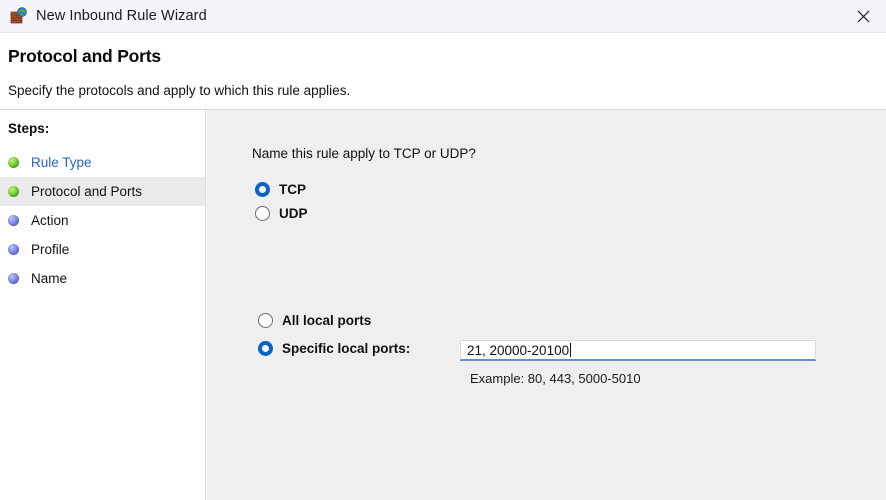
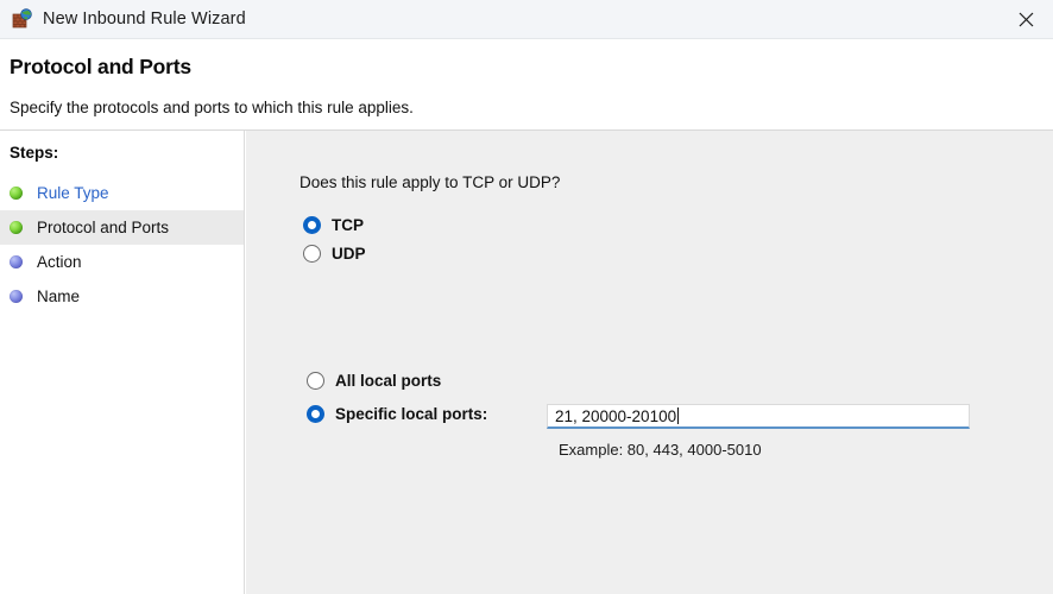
  New Inbound Rule Wizard
  Protocol and Ports
- Specify the protocols and apply to which this rule applies.
+ Specify the protocols and ports to which this rule applies.
  Steps:
  Rule Type
  Protocol and Ports
  Action
- Profile
  Name
- Name this rule apply to TCP or UDP?
+ Does this rule apply to TCP or UDP?
  TCP
  UDP
  All local ports
  Specific local ports:
  21, 20000-20100
- Example: 80, 443, 5000-5010
+ Example: 80, 443, 4000-5010
